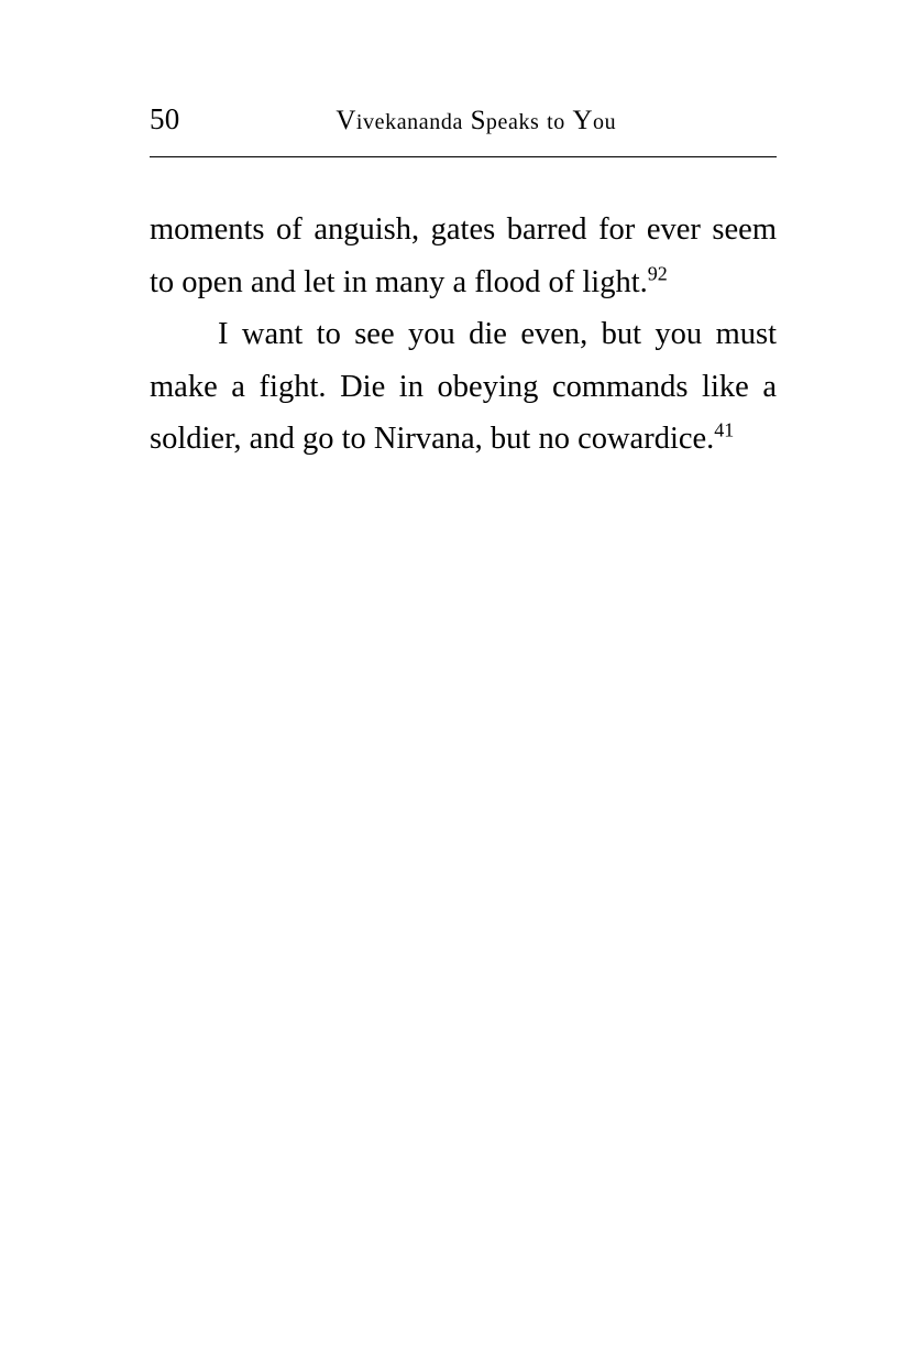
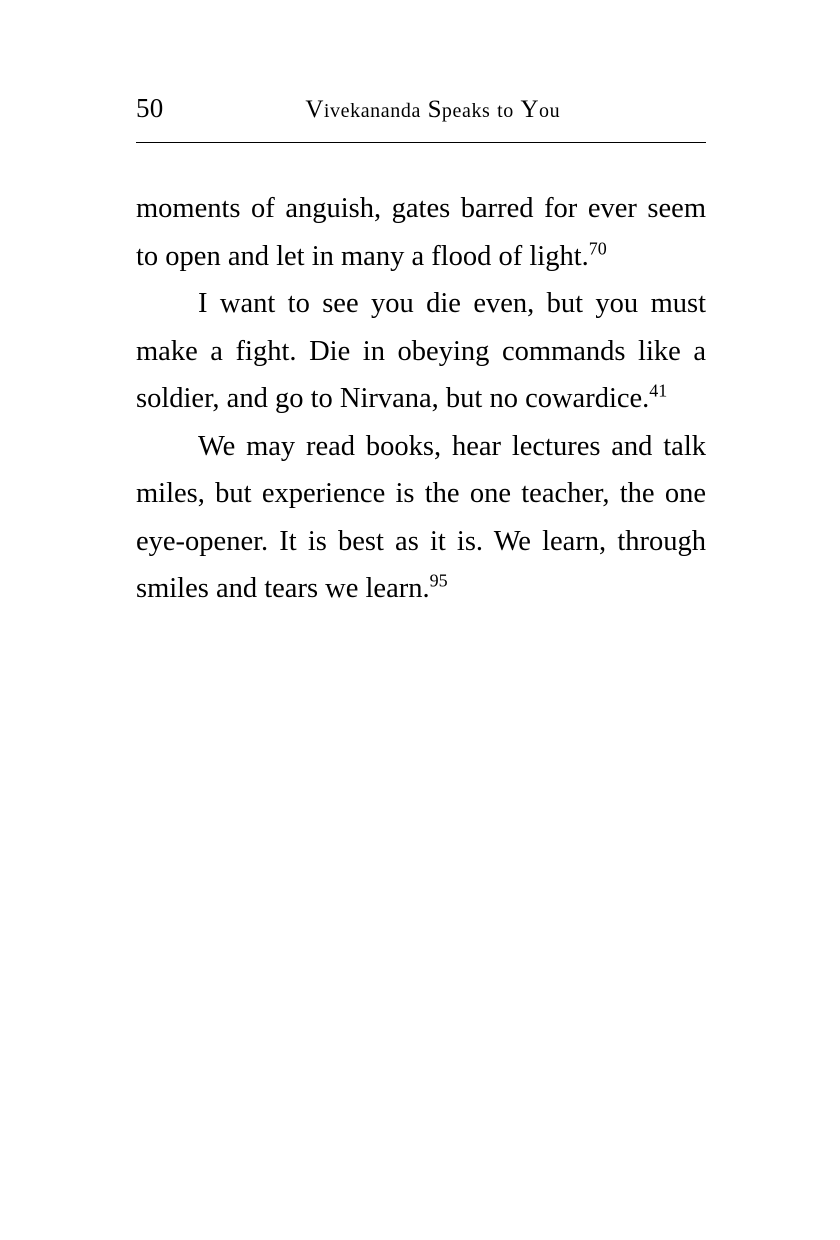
  50
  Vivekananda Speaks to You
- moments of anguish, gates barred for ever seem to open and let in many a flood of light.92
+ moments of anguish, gates barred for ever seem to open and let in many a flood of light.70
  I want to see you die even, but you must make a fight. Die in obeying commands like a soldier, and go to Nirvana, but no cowardice.41
+ We may read books, hear lectures and talk miles, but experience is the one teacher, the one eye-opener. It is best as it is. We learn, through smiles and tears we learn.95
